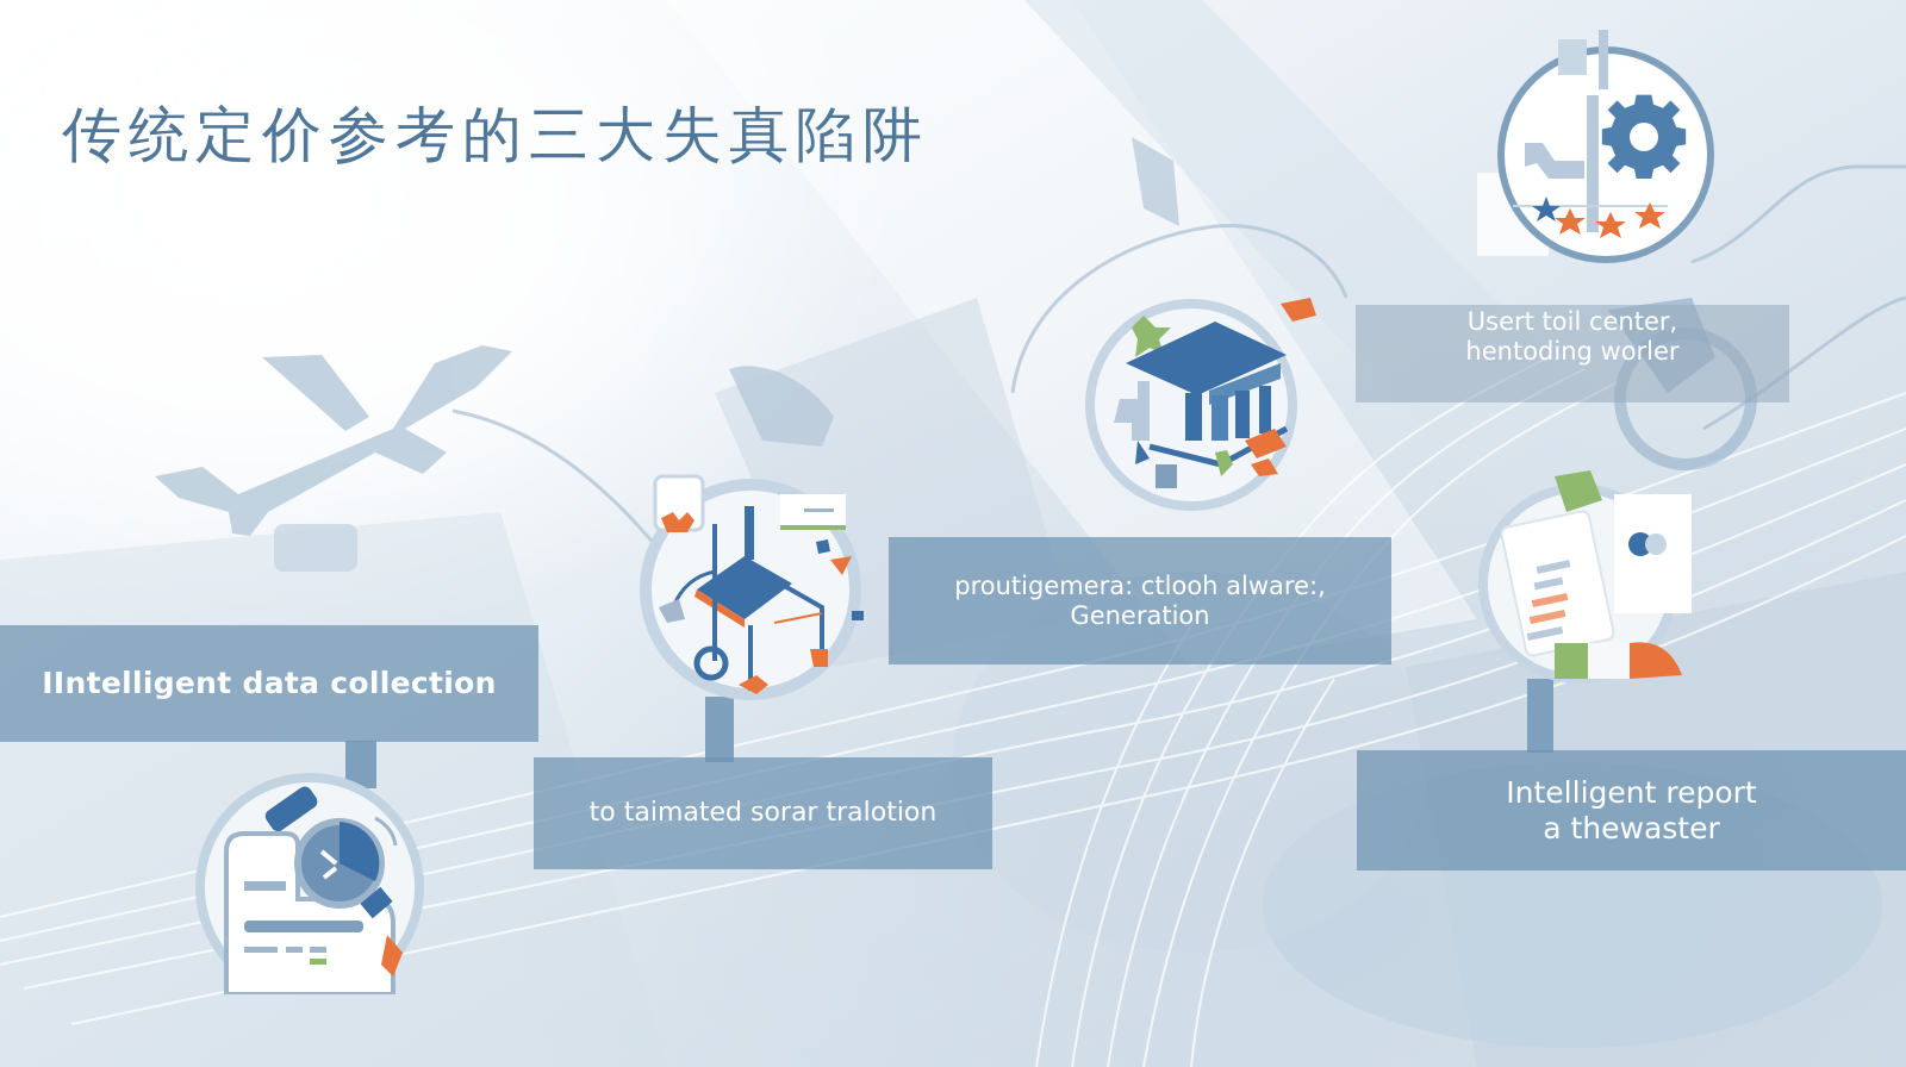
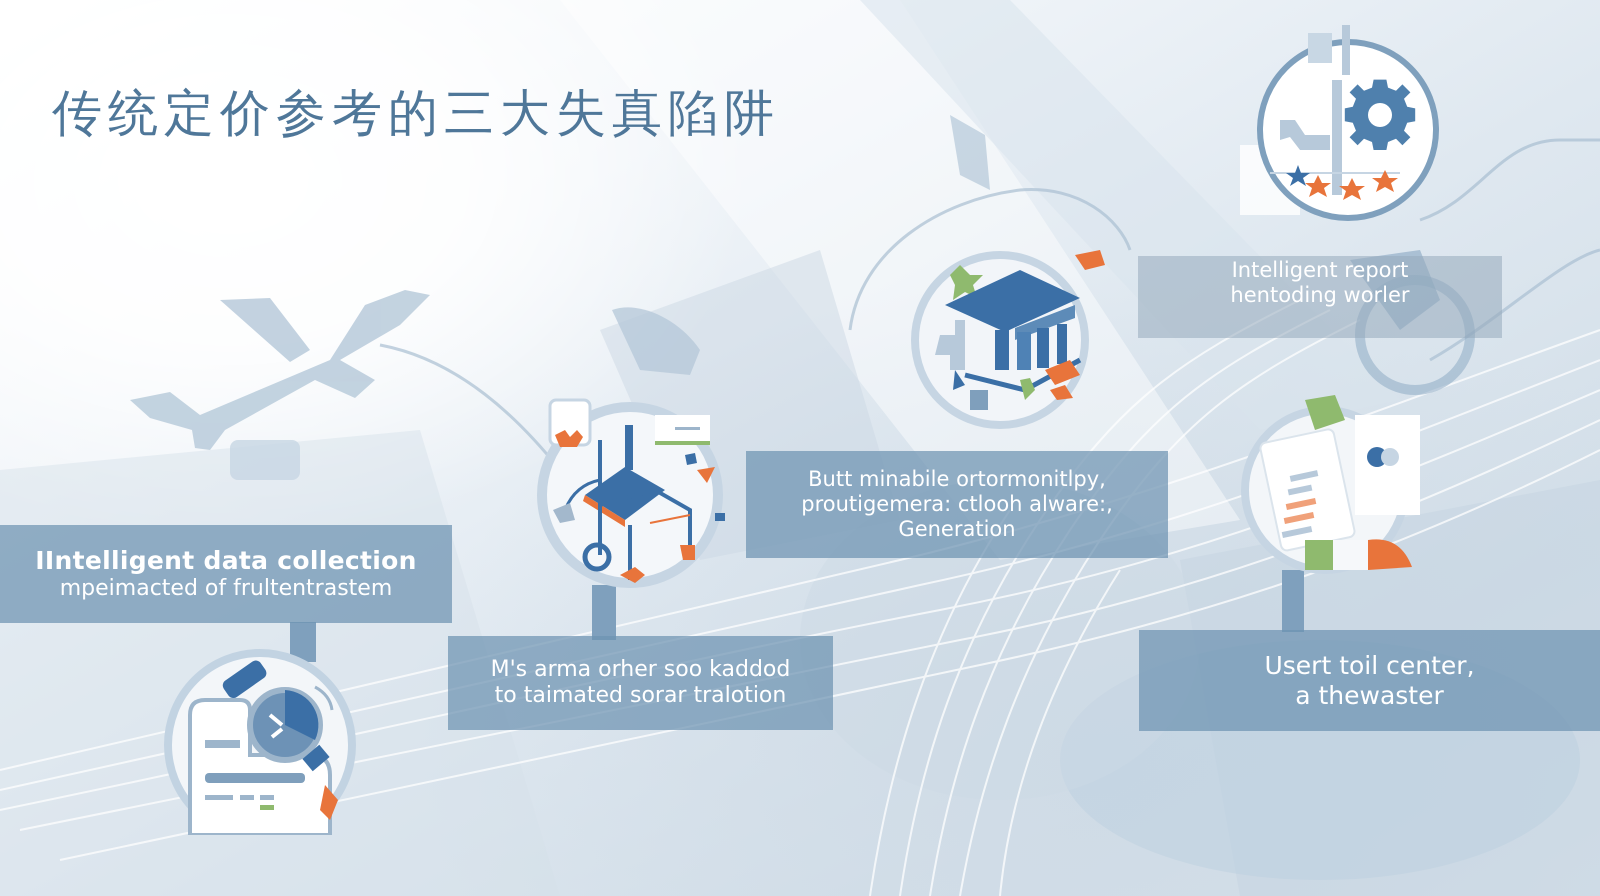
  传统定价参考的三大失真陷阱
  IIntelligent data collection
+ mpeimacted of frultentrastem
+ M's arma orher soo kaddod
  to taimated sorar tralotion
+ Butt minabile ortormonitlpy,
  proutigemera: ctlooh alware:,
  Generation
- Usert toil center,
+ Intelligent report
  hentoding worler
- Intelligent report
+ Usert toil center,
  a thewaster
